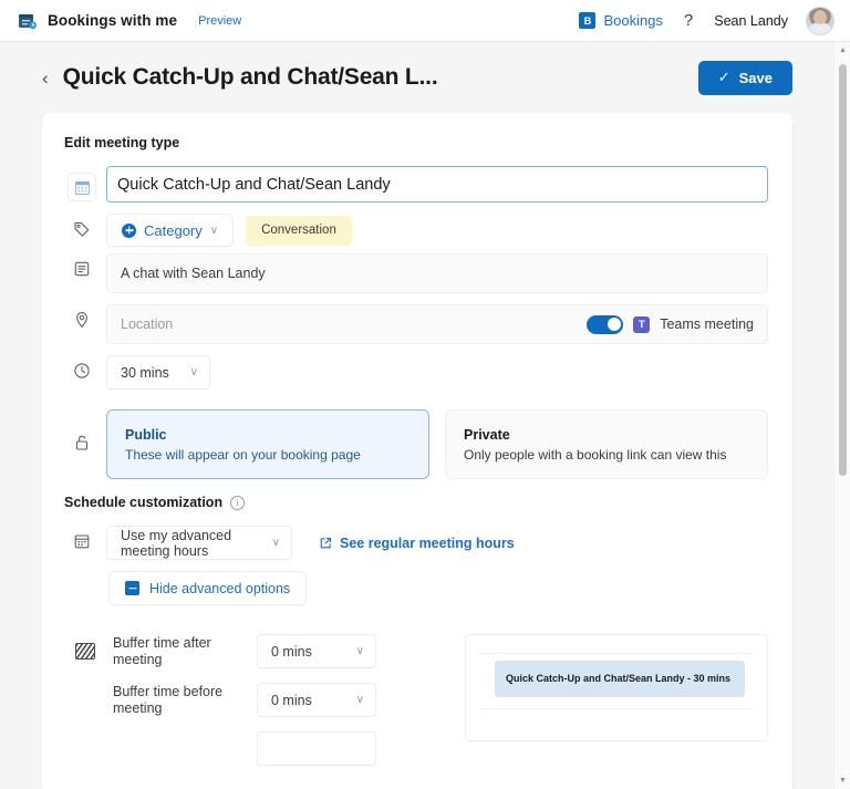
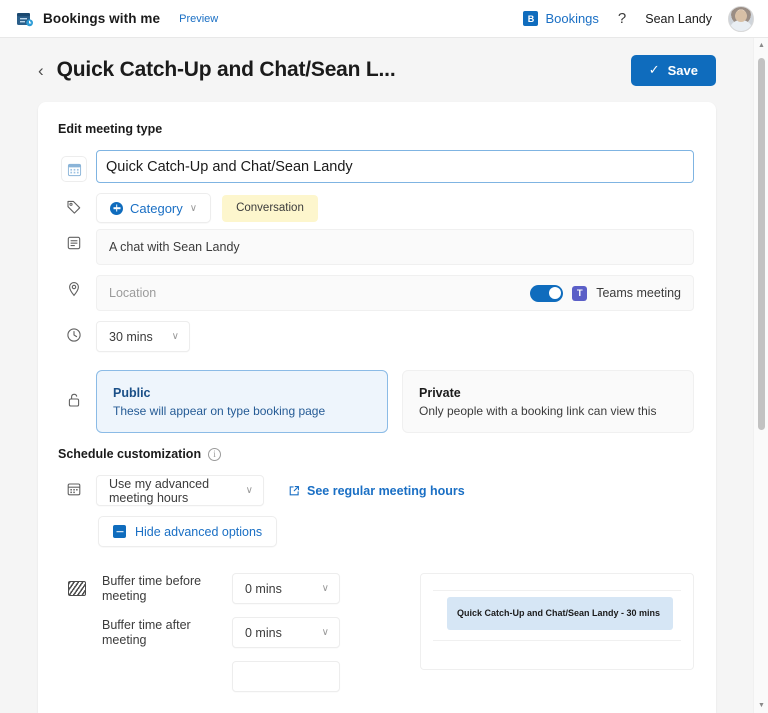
  Bookings with me
  Preview
  B
  Bookings
  ?
  Sean Landy
  ‹
  Quick Catch-Up and Chat/Sean L...
  ✓
  Save
  Edit meeting type
  Quick Catch-Up and Chat/Sean Landy
  Category
  ∨
  Conversation
  A chat with Sean Landy
  Location
  T
  Teams meeting
  30 mins
  ∨
  Public
- These will appear on your booking page
+ These will appear on type booking page
  Private
  Only people with a booking link can view this
  Schedule customization
  i
  Use my advanced meeting hours
  ∨
  See regular meeting hours
  Hide advanced options
- Buffer time after meeting
+ Buffer time before meeting
  0 mins
  ∨
- Buffer time before meeting
+ Buffer time after meeting
  0 mins
  ∨
  Quick Catch-Up and Chat/Sean Landy - 30 mins
